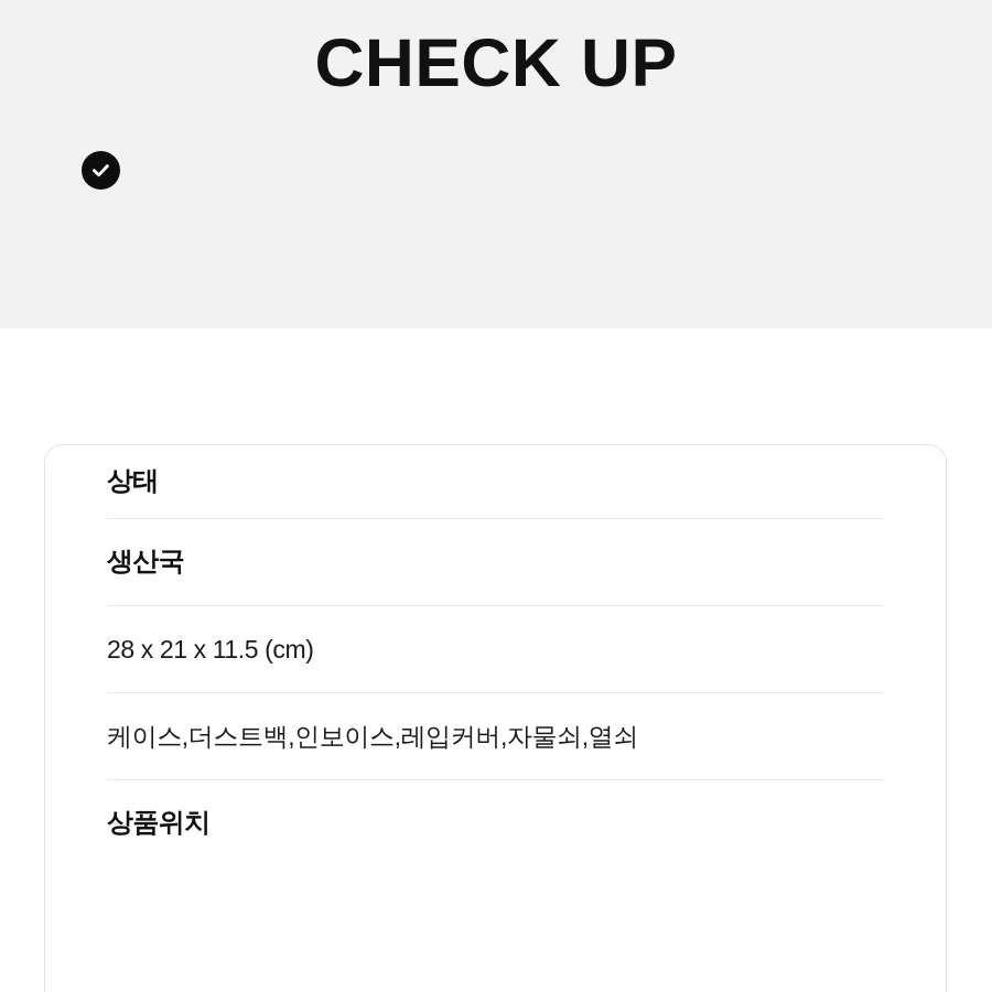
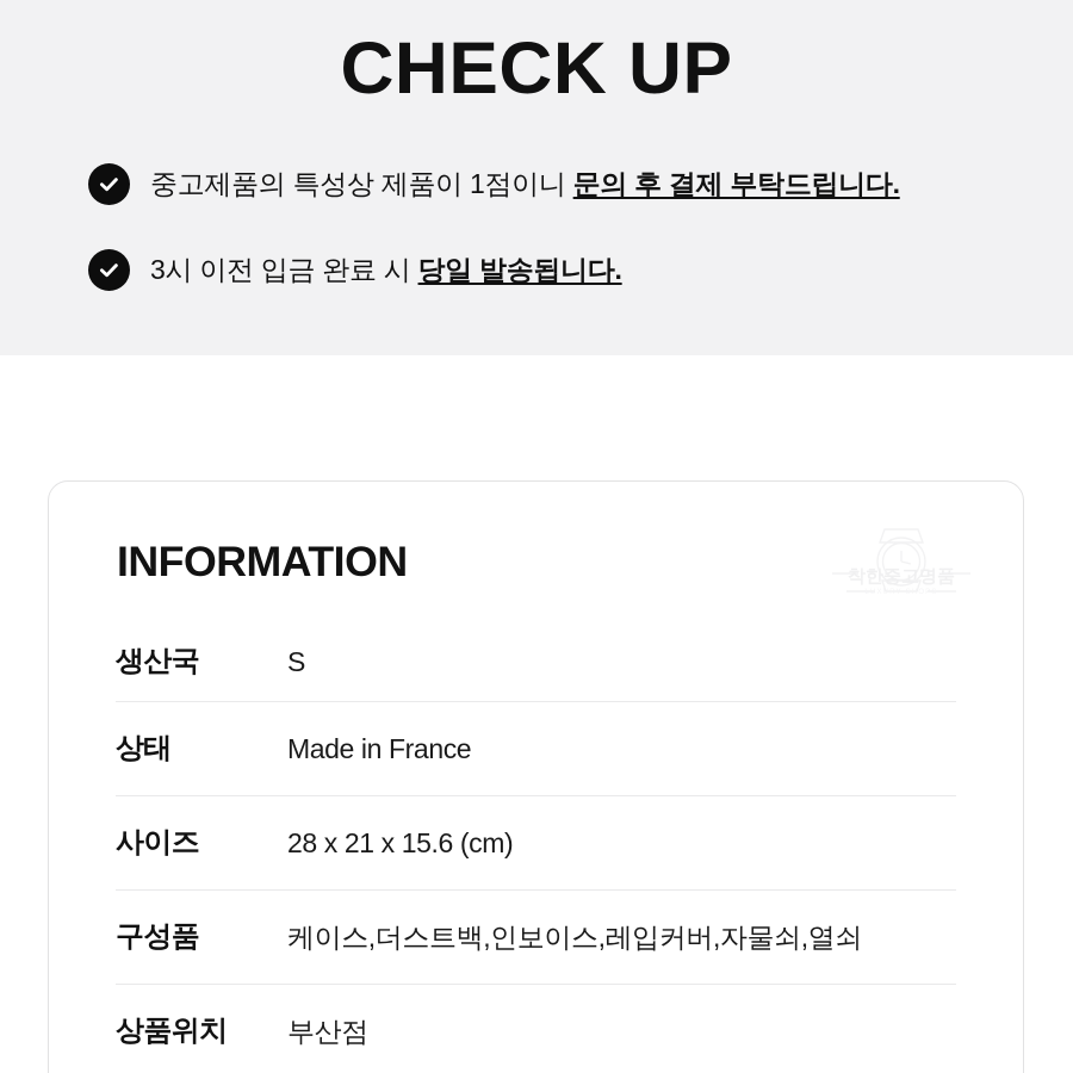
  CHECK UP
+ 중고제품의 특성상 제품이 1점이니 문의 후 결제 부탁드립니다.
+ 3시 이전 입금 완료 시 당일 발송됩니다.
+ INFORMATION
- 상태
+ 생산국
+ S
- 생산국
+ 상태
+ Made in France
+ 사이즈
- 28 x 21 x 11.5 (cm)
+ 28 x 21 x 15.6 (cm)
+ 구성품
  케이스,더스트백,인보이스,레입커버,자물쇠,열쇠
  상품위치
+ 부산점
